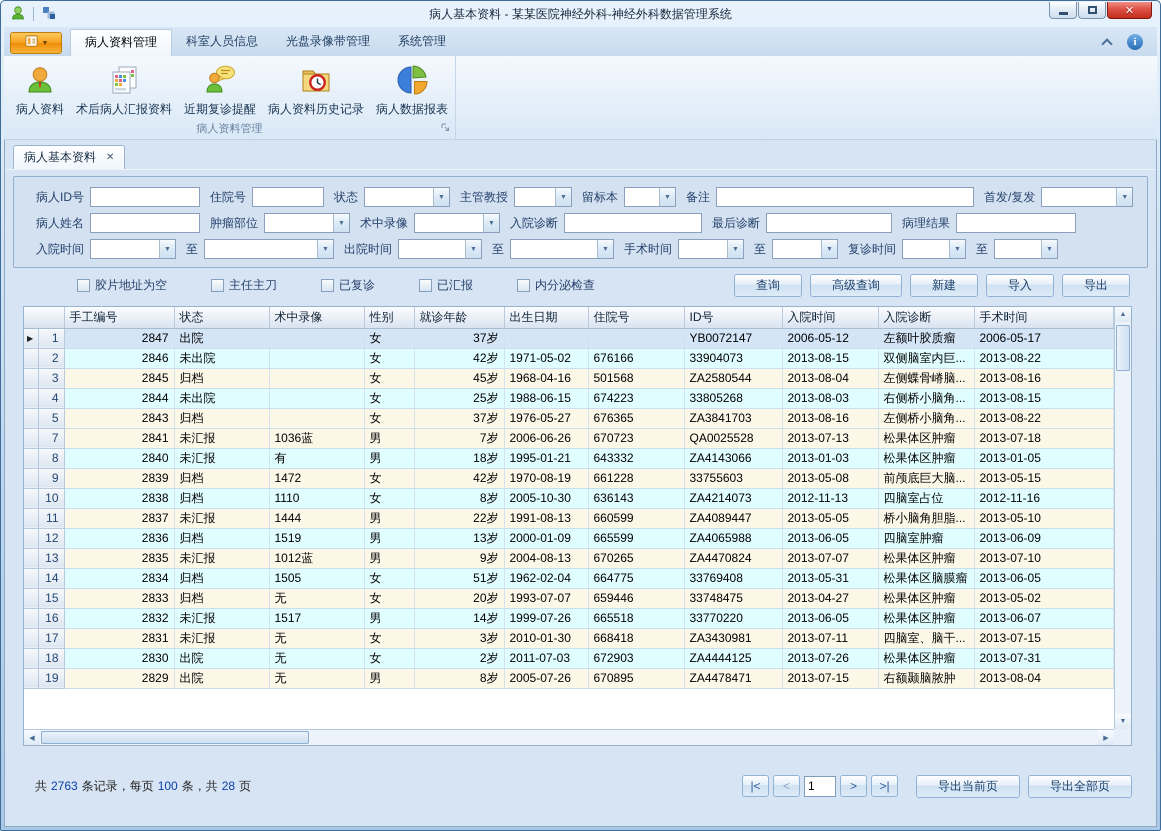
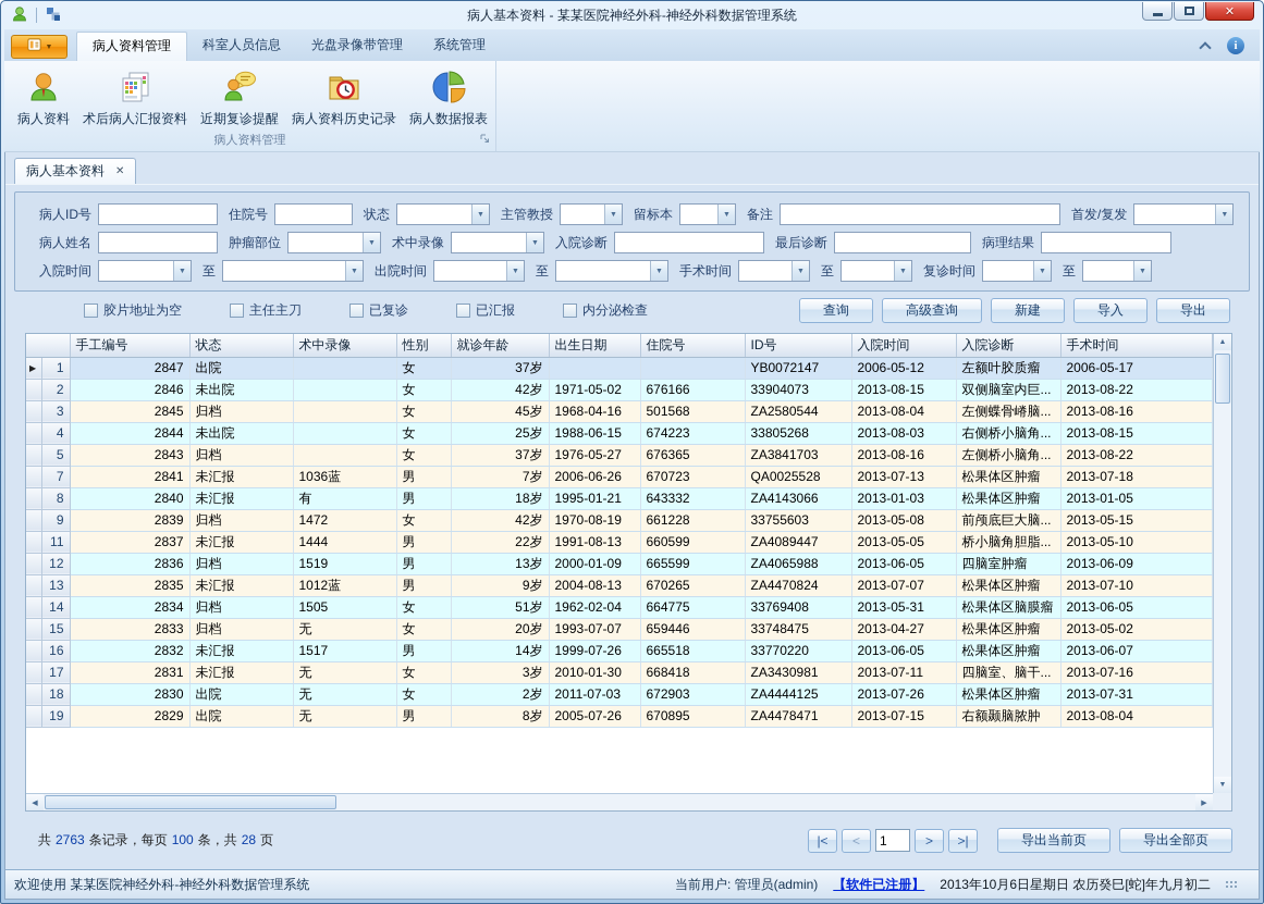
  病人基本资料 - 某某医院神经外科-神经外科数据管理系统
  ✕
  病人资料管理
  科室人员信息
  光盘录像带管理
  系统管理
  i
  病人资料
  术后病人汇报资料
  近期复诊提醒
  病人资料历史记录
  病人数据报表
  病人资料管理
  病人基本资料
  ✕
  病人ID号
  住院号
  状态
  主管教授
  留标本
  备注
  首发/复发
  病人姓名
  肿瘤部位
  术中录像
  入院诊断
  最后诊断
  病理结果
  入院时间
  至
  出院时间
  至
  手术时间
  至
  复诊时间
  至
  胶片地址为空
  主任主刀
  已复诊
  已汇报
  内分泌检查
  查询
  高级查询
  新建
  导入
  导出
  	手工编号	状态	术中录像	性别	就诊年龄	出生日期	住院号	ID号	入院时间	入院诊断	手术时间
  ▶	1	2847	出院		女	37岁			YB0072147	2006-05-12	左额叶胶质瘤	2006-05-17
  	2	2846	未出院		女	42岁	1971-05-02	676166	33904073	2013-08-15	双侧脑室内巨...	2013-08-22
  	3	2845	归档		女	45岁	1968-04-16	501568	ZA2580544	2013-08-04	左侧蝶骨嵴脑...	2013-08-16
  	4	2844	未出院		女	25岁	1988-06-15	674223	33805268	2013-08-03	右侧桥小脑角...	2013-08-15
  	5	2843	归档		女	37岁	1976-05-27	676365	ZA3841703	2013-08-16	左侧桥小脑角...	2013-08-22
  	7	2841	未汇报	1036蓝	男	7岁	2006-06-26	670723	QA0025528	2013-07-13	松果体区肿瘤	2013-07-18
  	8	2840	未汇报	有	男	18岁	1995-01-21	643332	ZA4143066	2013-01-03	松果体区肿瘤	2013-01-05
  	9	2839	归档	1472	女	42岁	1970-08-19	661228	33755603	2013-05-08	前颅底巨大脑...	2013-05-15
- 	10	2838	归档	1110	女	8岁	2005-10-30	636143	ZA4214073	2012-11-13	四脑室占位	2012-11-16
  	11	2837	未汇报	1444	男	22岁	1991-08-13	660599	ZA4089447	2013-05-05	桥小脑角胆脂...	2013-05-10
  	12	2836	归档	1519	男	13岁	2000-01-09	665599	ZA4065988	2013-06-05	四脑室肿瘤	2013-06-09
  	13	2835	未汇报	1012蓝	男	9岁	2004-08-13	670265	ZA4470824	2013-07-07	松果体区肿瘤	2013-07-10
  	14	2834	归档	1505	女	51岁	1962-02-04	664775	33769408	2013-05-31	松果体区脑膜瘤	2013-06-05
  	15	2833	归档	无	女	20岁	1993-07-07	659446	33748475	2013-04-27	松果体区肿瘤	2013-05-02
  	16	2832	未汇报	1517	男	14岁	1999-07-26	665518	33770220	2013-06-05	松果体区肿瘤	2013-06-07
- 	17	2831	未汇报	无	女	3岁	2010-01-30	668418	ZA3430981	2013-07-11	四脑室、脑干...	2013-07-15
+ 	17	2831	未汇报	无	女	3岁	2010-01-30	668418	ZA3430981	2013-07-11	四脑室、脑干...	2013-07-16
  	18	2830	出院	无	女	2岁	2011-07-03	672903	ZA4444125	2013-07-26	松果体区肿瘤	2013-07-31
  	19	2829	出院	无	男	8岁	2005-07-26	670895	ZA4478471	2013-07-15	右额颞脑脓肿	2013-08-04
  共 2763 条记录，每页 100 条，共 28 页
  |<
  <
  1
  >
  >|
  导出当前页
  导出全部页
+ 欢迎使用 某某医院神经外科-神经外科数据管理系统
+ 当前用户: 管理员(admin)
+ 【软件已注册】
+ 2013年10月6日星期日 农历癸巳[蛇]年九月初二
